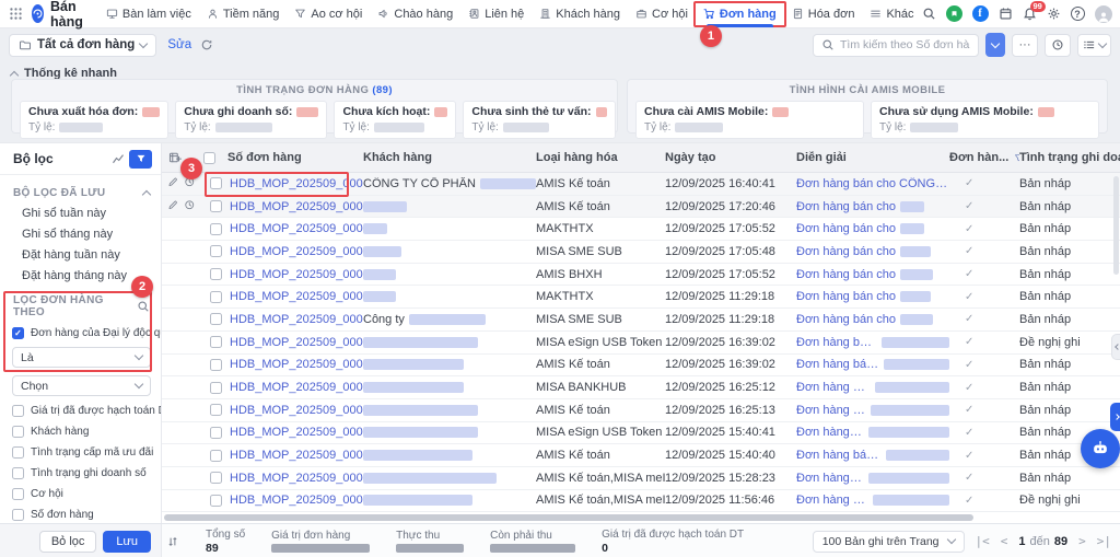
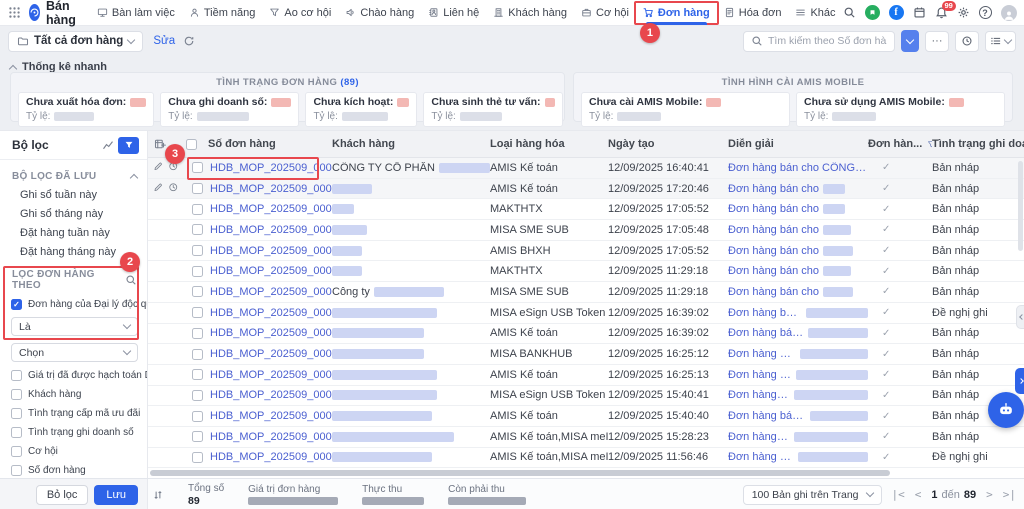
  Bán hàng
  Bàn làm việc
  Tiềm năng
  Ao cơ hội
  Chào hàng
  Liên hệ
  Khách hàng
  Cơ hội
  1
  Hóa đơn
  Khác
  f
  99
  ?
  Tất cả đơn hàng
  Sửa
  ···
  Thống kê nhanh
  TÌNH TRẠNG ĐƠN HÀNG (89)
  Chưa xuất hóa đơn:
  Tỷ lệ:
  Chưa ghi doanh số:
  Tỷ lệ:
  Chưa kích hoạt:
  Tỷ lệ:
  Chưa sinh thẻ tư vấn:
  Tỷ lệ:
  TÌNH HÌNH CÀI AMIS MOBILE
  Chưa cài AMIS Mobile:
  Tỷ lệ:
  Chưa sử dụng AMIS Mobile:
  Tỷ lệ:
  Bộ lọc
  BỘ LỌC ĐÃ LƯU
  Ghi sổ tuần này
  Ghi sổ tháng này
  Đặt hàng tuần này
  Đặt hàng tháng này
  LỌC ĐƠN HÀNG THEO
  ✓
  Đơn hàng của Đại lý độc q
  Là
  Chọn
  Giá trị đã được hạch toán
  Khách hàng
  Tình trạng cấp mã ưu đãi
  Tình trạng ghi doanh số
  Cơ hội
  Số đơn hàng
  Số đơn hàng
  Khách hàng
  Loại hàng hóa
  Ngày tạo
  Diễn giải
  Đơn hàn...
  Tình trạng ghi do
  HDB_MOP_202509_000
  CÔNG TY CỔ PHẦN
  AMIS Kế toán
  12/09/2025 16:40:41
  ✓
  Bản nháp
  HDB_MOP_202509_000
  AMIS Kế toán
  12/09/2025 17:20:46
  Đơn hàng bán cho
  ✓
  Bản nháp
  HDB_MOP_202509_000
  MAKTHTX
  12/09/2025 17:05:52
  Đơn hàng bán cho
  ✓
  Bản nháp
  HDB_MOP_202509_000
  MISA SME SUB
  12/09/2025 17:05:48
  Đơn hàng bán cho
  ✓
  Bản nháp
  HDB_MOP_202509_000
  AMIS BHXH
  12/09/2025 17:05:52
  Đơn hàng bán cho
  ✓
  Bản nháp
  HDB_MOP_202509_000
  MAKTHTX
  12/09/2025 11:29:18
  Đơn hàng bán cho
  ✓
  Bản nháp
  HDB_MOP_202509_000
  Công ty
  MISA SME SUB
  12/09/2025 11:29:18
  Đơn hàng bán cho
  ✓
  Bản nháp
  HDB_MOP_202509_000
  MISA eSign USB Token
  12/09/2025 16:39:02
  Đơn hàng bán
  ✓
  Đề nghị ghi
  HDB_MOP_202509_000
  AMIS Kế toán
  12/09/2025 16:39:02
  Đơn hàng bán
  ✓
  Bản nháp
  HDB_MOP_202509_000
  MISA BANKHUB
  12/09/2025 16:25:12
  Đơn hàng bán
  ✓
  Bản nháp
  HDB_MOP_202509_000
  AMIS Kế toán
  12/09/2025 16:25:13
  ✓
  Bản nháp
  HDB_MOP_202509_000
  MISA eSign USB Token
  12/09/2025 15:40:41
  ✓
  Bản nháp
  HDB_MOP_202509_000
  AMIS Kế toán
  12/09/2025 15:40:40
  Đơn hàng bán c
  ✓
  Bản nháp
  HDB_MOP_202509_000
  AMIS Kế toán,MISA meI
  12/09/2025 15:28:23
  ✓
  Bản nháp
  HDB_MOP_202509_000
  AMIS Kế toán,MISA meI
  12/09/2025 11:56:46
  ✓
  Đề nghị ghi
  Bỏ lọc
  Lưu
  Tổng số
  89
  Giá trị đơn hàng
  Thực thu
  Còn phải thu
- Giá trị đã được hạch toán DT
- 0
  100 Bản ghi trên Trang
  |<
  <
  1
  đến
  89
  >
  >|
  3
  2
